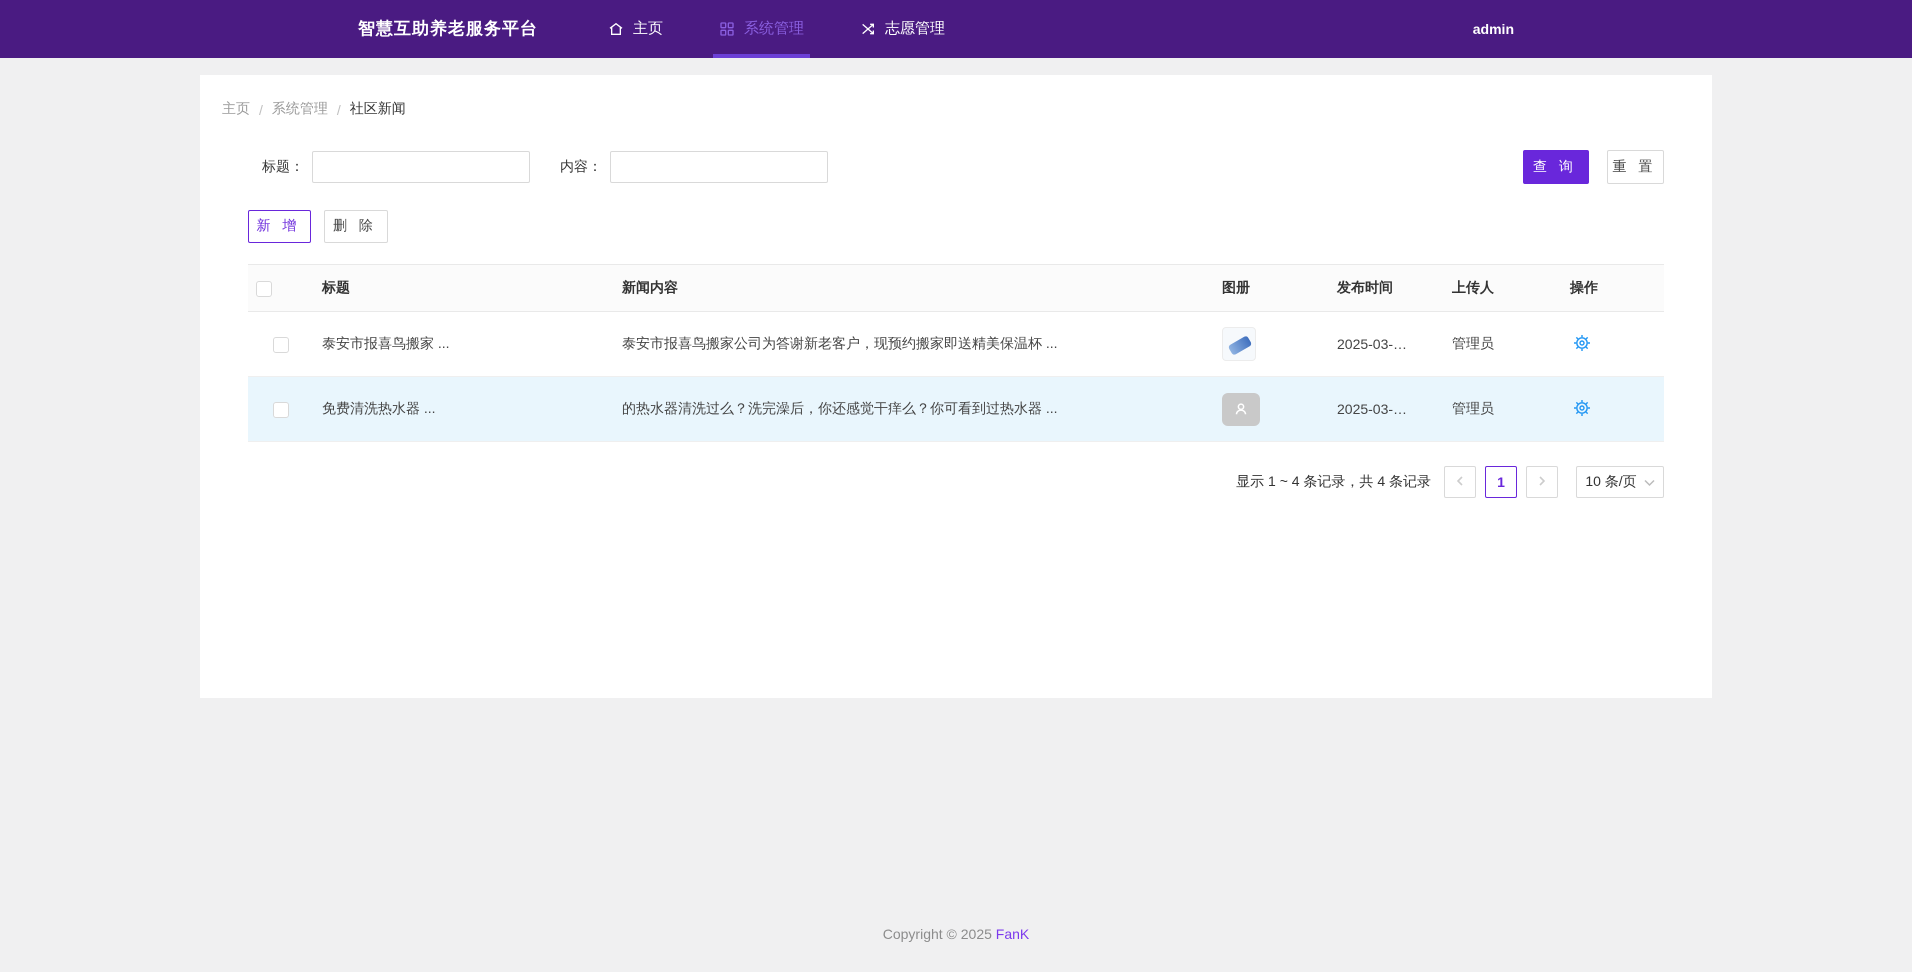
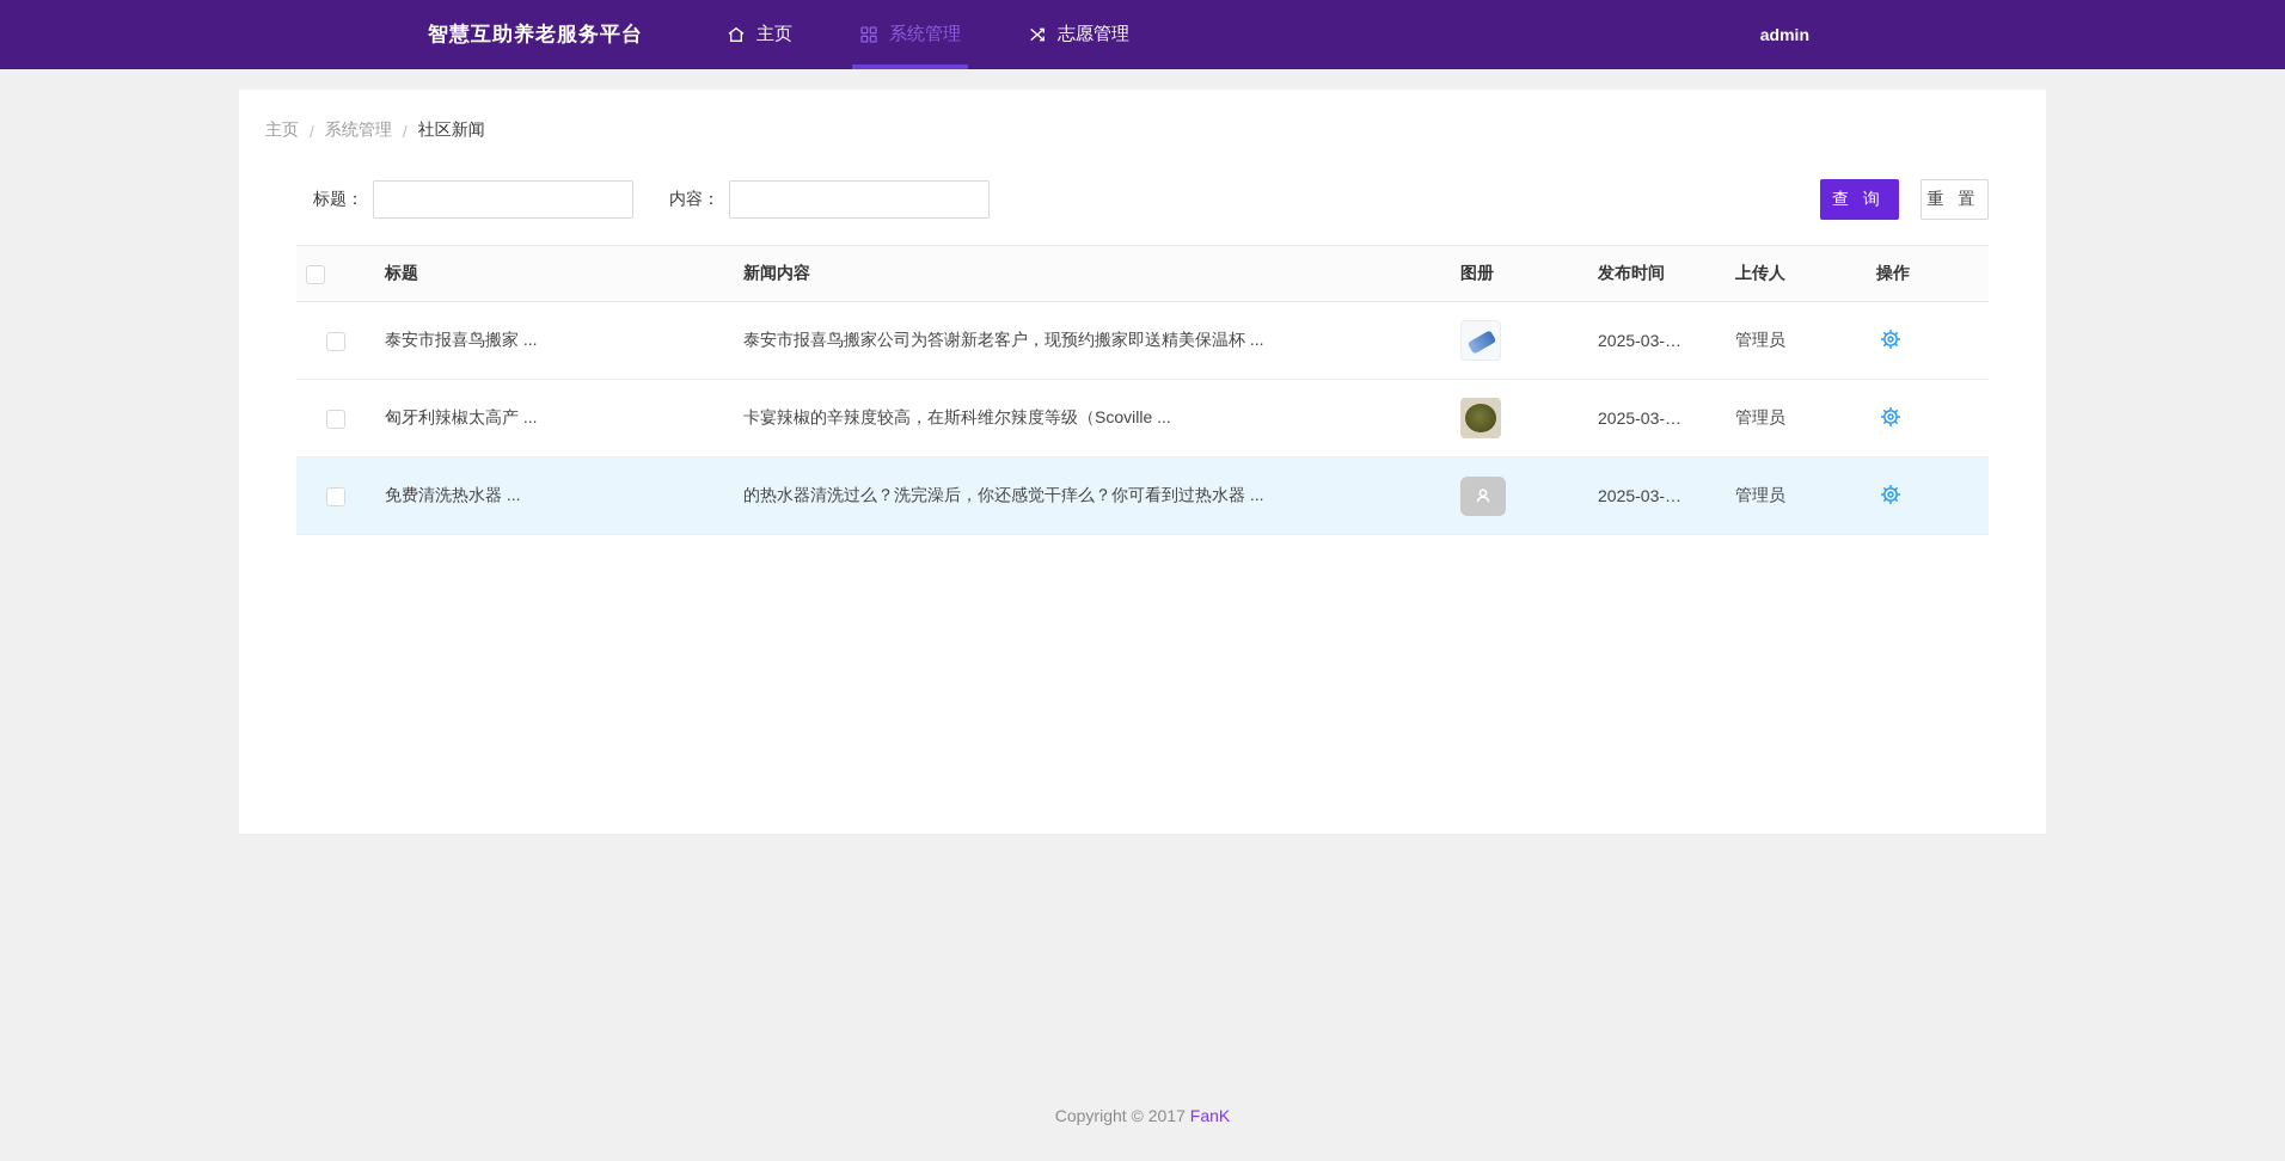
  智慧互助养老服务平台
  主页
  系统管理
  志愿管理
  admin
  主页
  /
  系统管理
  /
  社区新闻
  标题：
  内容：
  查 询
  重 置
- 新 增
- 删 除
  	标题	新闻内容	图册	发布时间	上传人	操作
  	泰安市报喜鸟搬家 ...	泰安市报喜鸟搬家公司为答谢新老客户，现预约搬家即送精美保温杯 ...		2025-03-…	管理员
+ 	匈牙利辣椒太高产 ...	卡宴辣椒的辛辣度较高，在斯科维尔辣度等级（Scoville ...		2025-03-…	管理员
  	免费清洗热水器 ...	的热水器清洗过么？洗完澡后，你还感觉干痒么？你可看到过热水器 ...		2025-03-…	管理员
- 显示 1 ~ 4 条记录，共 4 条记录
- 1
- 10 条/页
- Copyright © 2025 FanK
+ Copyright © 2017 FanK
